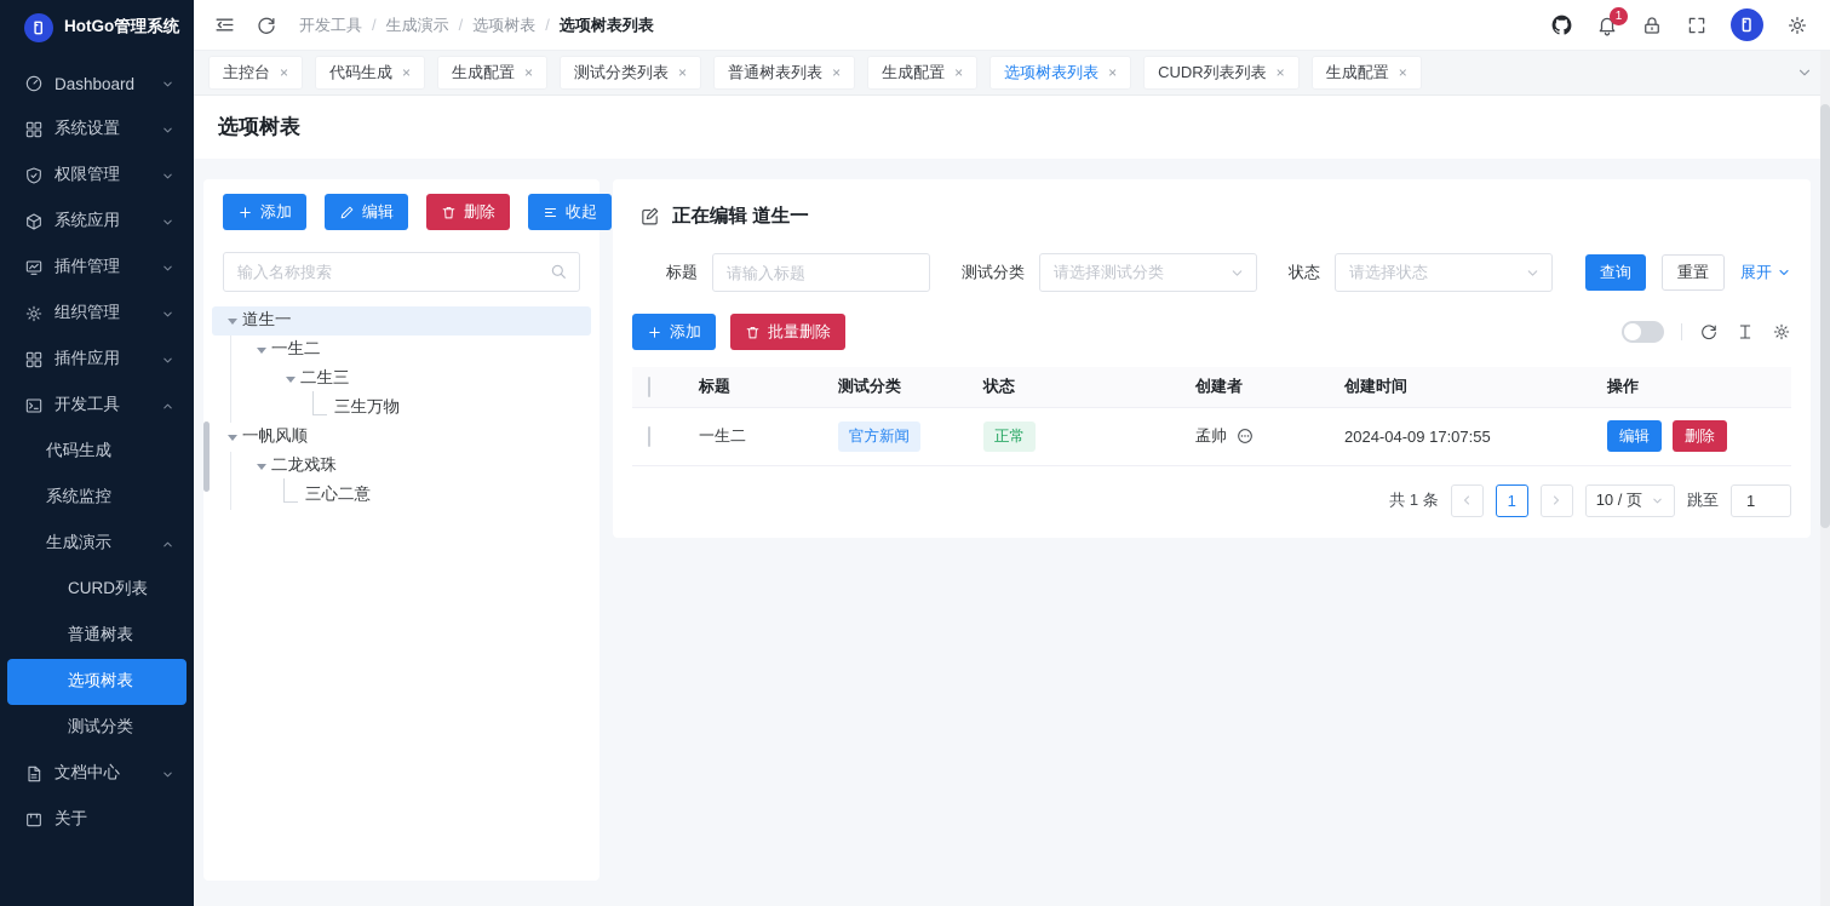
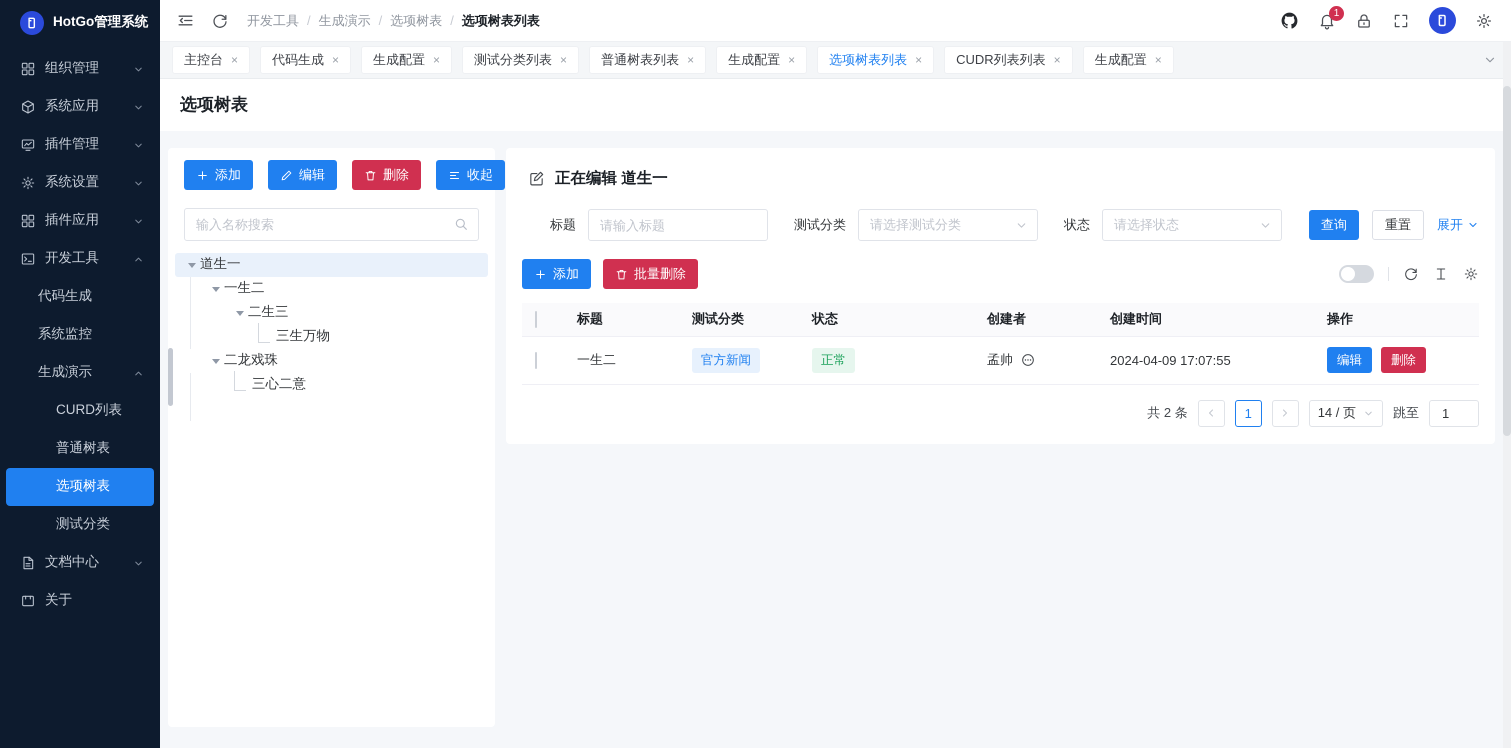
  HotGo管理系统
- Dashboard
- 系统设置
+ 组织管理
- 权限管理
  系统应用
  插件管理
- 组织管理
+ 系统设置
  插件应用
  开发工具
  代码生成
  系统监控
  生成演示
  CURD列表
  普通树表
  选项树表
  测试分类
  文档中心
  关于
  开发工具
  /
  生成演示
  /
  选项树表
  /
  选项树表列表
  1
  主控台
  ×
  代码生成
  ×
  生成配置
  ×
  测试分类列表
  ×
  普通树表列表
  ×
  生成配置
  ×
  选项树表列表
  ×
  CUDR列表列表
  ×
  生成配置
  ×
  选项树表
  添加
  编辑
  删除
  收起
  输入名称搜索
  道生一
  一生二
  二生三
  三生万物
- 一帆风顺
  二龙戏珠
  三心二意
  正在编辑 道生一
  标题
  请输入标题
  测试分类
  请选择测试分类
  状态
  请选择状态
  查询
  重置
  展开
  添加
  批量删除
  	标题	测试分类	状态	创建者	创建时间	操作
  	一生二	官方新闻	正常	孟帅	2024-04-09 17:07:55	编辑 删除
- 共 1 条
+ 共 2 条
  1
- 10 / 页
+ 14 / 页
  跳至
  1
